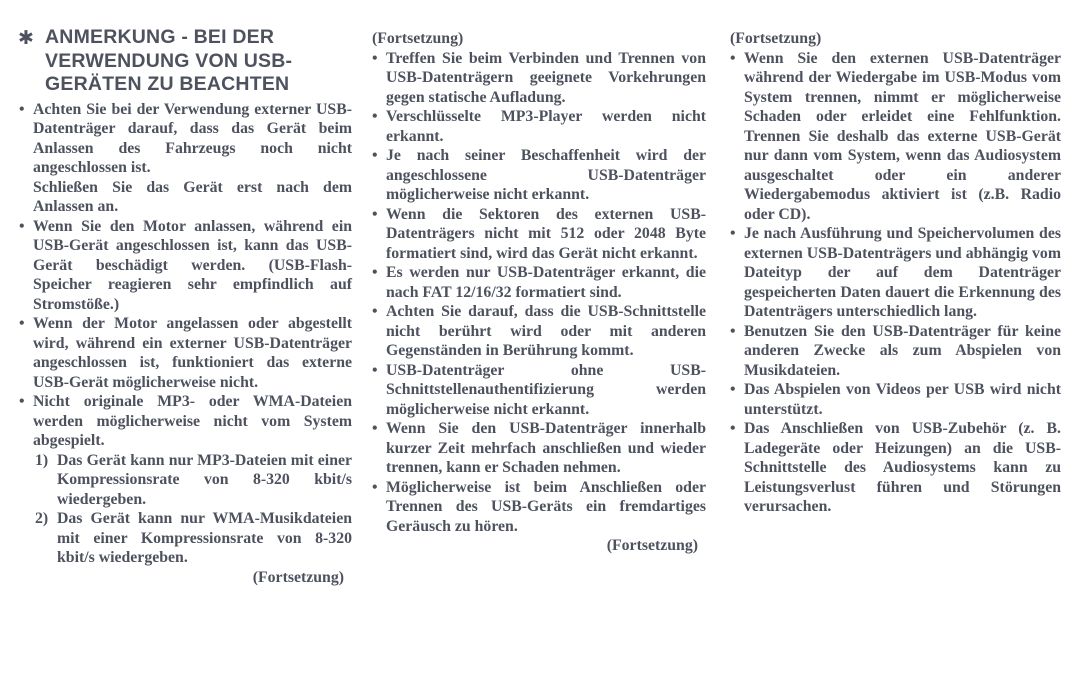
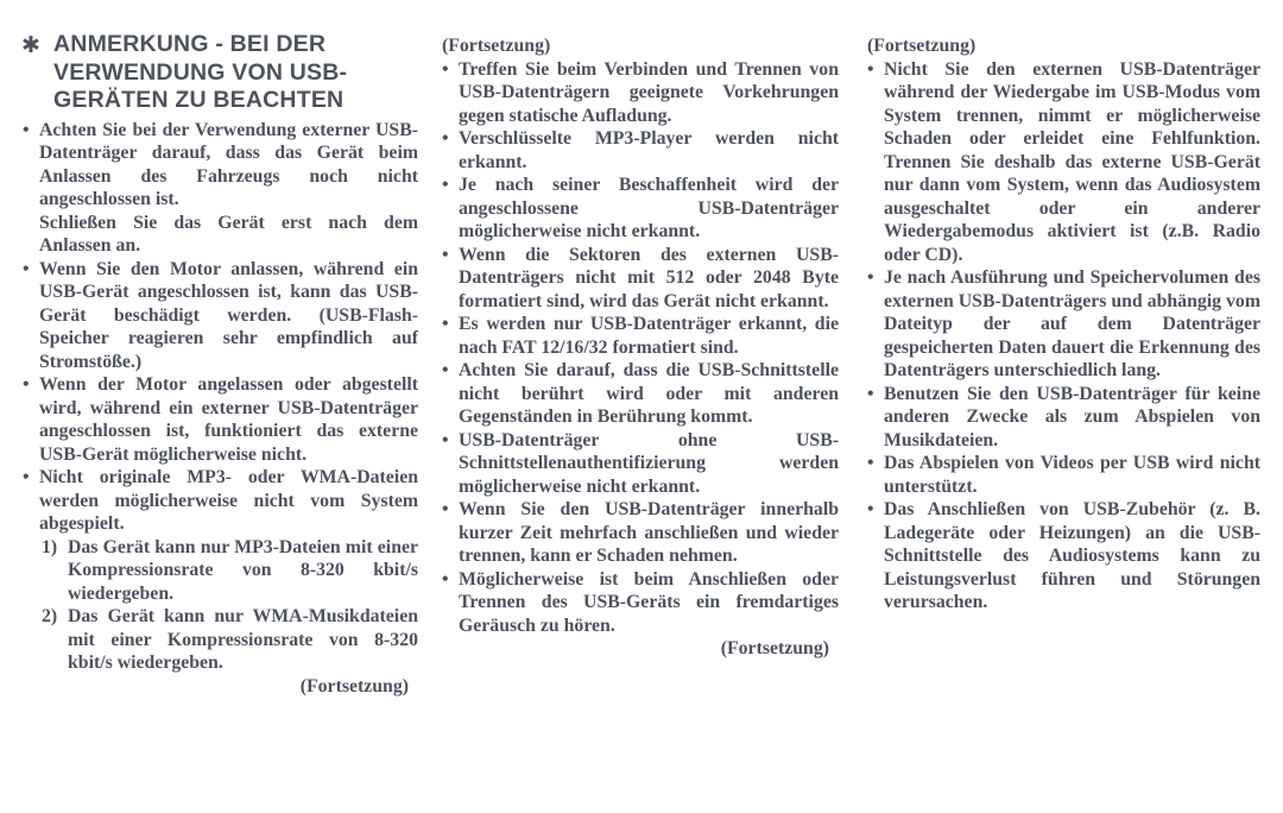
  ✱
  ANMERKUNG - BEI DER
  VERWENDUNG VON USB-
  GERÄTEN ZU BEACHTEN
  •
  Achten Sie bei der Verwendung externer USB-Datenträger darauf, dass das Gerät beim Anlassen des Fahrzeugs noch nicht angeschlossen ist.
  Schließen Sie das Gerät erst nach dem Anlassen an.
  •
  Wenn Sie den Motor anlassen, während ein USB-Gerät angeschlossen ist, kann das USB-Gerät beschädigt werden. (USB-Flash-Speicher reagieren sehr empfindlich auf Stromstöße.)
  •
  Wenn der Motor angelassen oder abgestellt wird, während ein externer USB-Datenträger angeschlossen ist, funktioniert das externe USB-Gerät möglicherweise nicht.
  •
  Nicht originale MP3- oder WMA-Dateien werden möglicherweise nicht vom System abgespielt.
  1)
  Das Gerät kann nur MP3-Dateien mit einer Kompressionsrate von 8-320 kbit/s wiedergeben.
  2)
  Das Gerät kann nur WMA-Musikdateien mit einer Kompressionsrate von 8-320 kbit/s wiedergeben.
  (Fortsetzung)
  (Fortsetzung)
  •
  Treffen Sie beim Verbinden und Trennen von USB-Datenträgern geeignete Vorkehrungen gegen statische Aufladung.
  •
  Verschlüsselte MP3-Player werden nicht erkannt.
  •
  Je nach seiner Beschaffenheit wird der angeschlossene USB-Datenträger möglicherweise nicht erkannt.
  •
  Wenn die Sektoren des externen USB-Datenträgers nicht mit 512 oder 2048 Byte formatiert sind, wird das Gerät nicht erkannt.
  •
  Es werden nur USB-Datenträger erkannt, die nach FAT 12/16/32 formatiert sind.
  •
  Achten Sie darauf, dass die USB-Schnittstelle nicht berührt wird oder mit anderen Gegenständen in Berührung kommt.
  •
  USB-Datenträger ohne USB-Schnittstellenauthentifizierung werden möglicherweise nicht erkannt.
  •
  Wenn Sie den USB-Datenträger innerhalb kurzer Zeit mehrfach anschließen und wieder trennen, kann er Schaden nehmen.
  •
  Möglicherweise ist beim Anschließen oder Trennen des USB-Geräts ein fremdartiges Geräusch zu hören.
  (Fortsetzung)
  (Fortsetzung)
  •
- Wenn Sie den externen USB-Datenträger während der Wiedergabe im USB-Modus vom System trennen, nimmt er möglicherweise Schaden oder erleidet eine Fehlfunktion. Trennen Sie deshalb das externe USB-Gerät nur dann vom System, wenn das Audiosystem ausgeschaltet oder ein anderer Wiedergabemodus aktiviert ist (z.B. Radio oder CD).
+ Nicht Sie den externen USB-Datenträger während der Wiedergabe im USB-Modus vom System trennen, nimmt er möglicherweise Schaden oder erleidet eine Fehlfunktion. Trennen Sie deshalb das externe USB-Gerät nur dann vom System, wenn das Audiosystem ausgeschaltet oder ein anderer Wiedergabemodus aktiviert ist (z.B. Radio oder CD).
  •
  Je nach Ausführung und Speichervolumen des externen USB-Datenträgers und abhängig vom Dateityp der auf dem Datenträger gespeicherten Daten dauert die Erkennung des Datenträgers unterschiedlich lang.
  •
  Benutzen Sie den USB-Datenträger für keine anderen Zwecke als zum Abspielen von Musikdateien.
  •
  Das Abspielen von Videos per USB wird nicht unterstützt.
  •
  Das Anschließen von USB-Zubehör (z. B. Ladegeräte oder Heizungen) an die USB-Schnittstelle des Audiosystems kann zu Leistungsverlust führen und Störungen verursachen.
